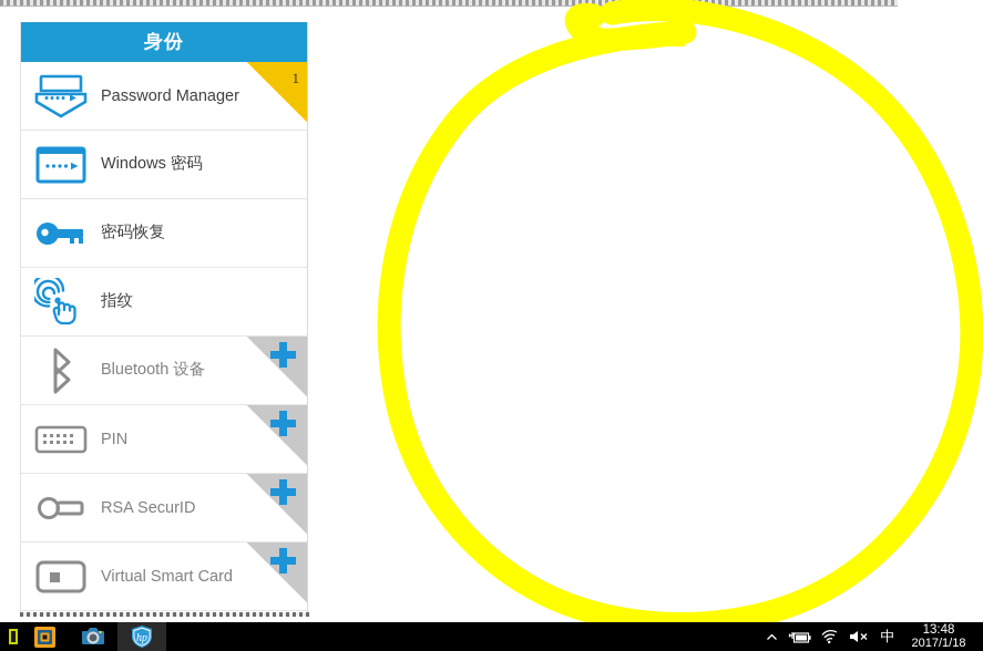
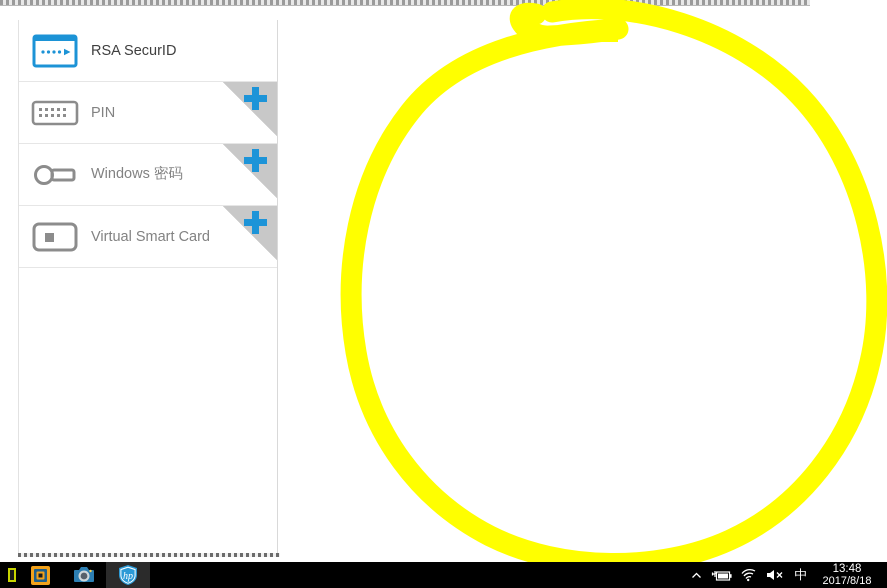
- 身份
- Password Manager
- 1
- Windows 密码
+ RSA SecurID
- 密码恢复
- 指纹
- Bluetooth 设备
  PIN
- RSA SecurID
+ Windows 密码
  Virtual Smart Card
  hp
  中
  13:48
- 2017/1/18
+ 2017/8/18
